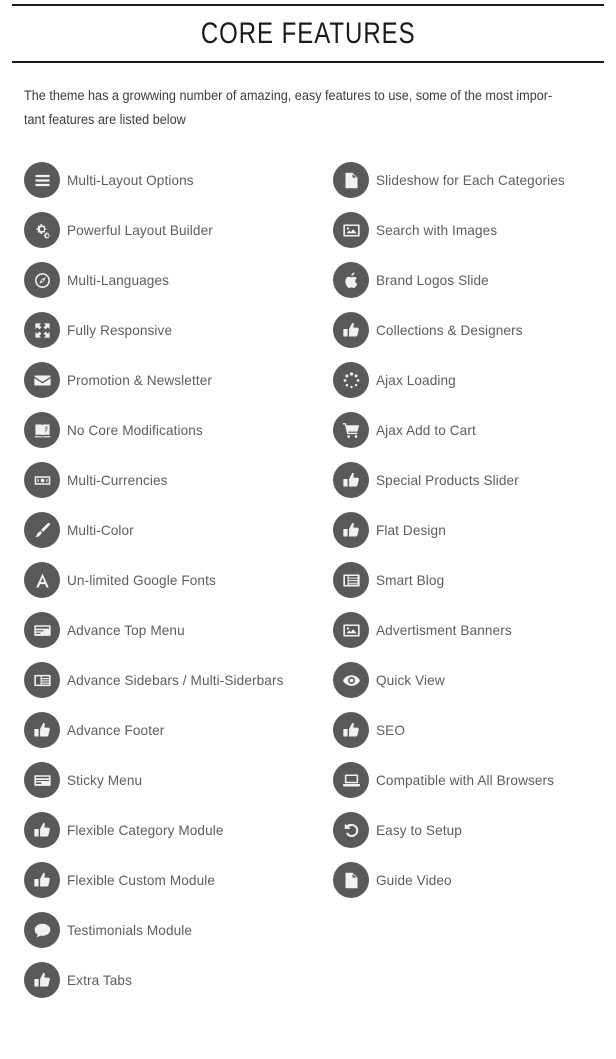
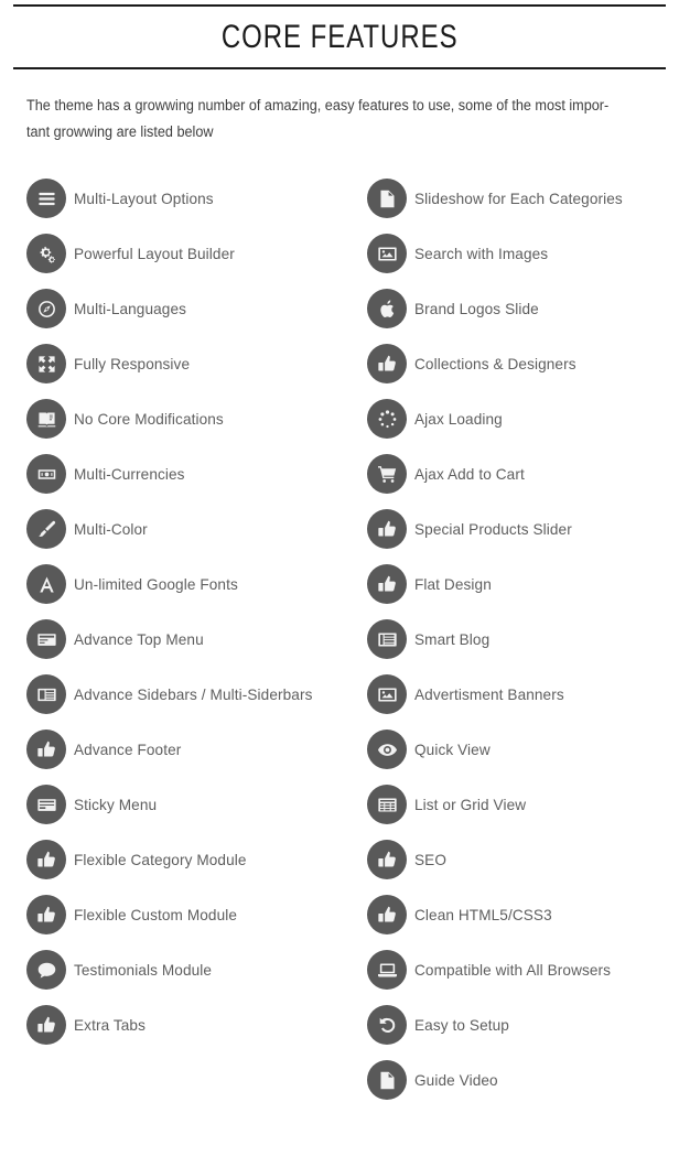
  CORE FEATURES
- The theme has a growwing number of amazing, easy features to use, some of the most impor-tant features are listed below
+ The theme has a growwing number of amazing, easy features to use, some of the most impor-tant growwing are listed below
  Multi-Layout Options
  Powerful Layout Builder
  Multi-Languages
  Fully Responsive
- Promotion & Newsletter
  No Core Modifications
  Multi-Currencies
  Multi-Color
  Un-limited Google Fonts
  Advance Top Menu
  Advance Sidebars / Multi-Siderbars
  Advance Footer
  Sticky Menu
  Flexible Category Module
  Flexible Custom Module
  Testimonials Module
  Extra Tabs
  Slideshow for Each Categories
  Search with Images
  Brand Logos Slide
  Collections & Designers
  Ajax Loading
  Ajax Add to Cart
  Special Products Slider
  Flat Design
  Smart Blog
  Advertisment Banners
  Quick View
+ List or Grid View
  SEO
+ Clean HTML5/CSS3
  Compatible with All Browsers
  Easy to Setup
  Guide Video
